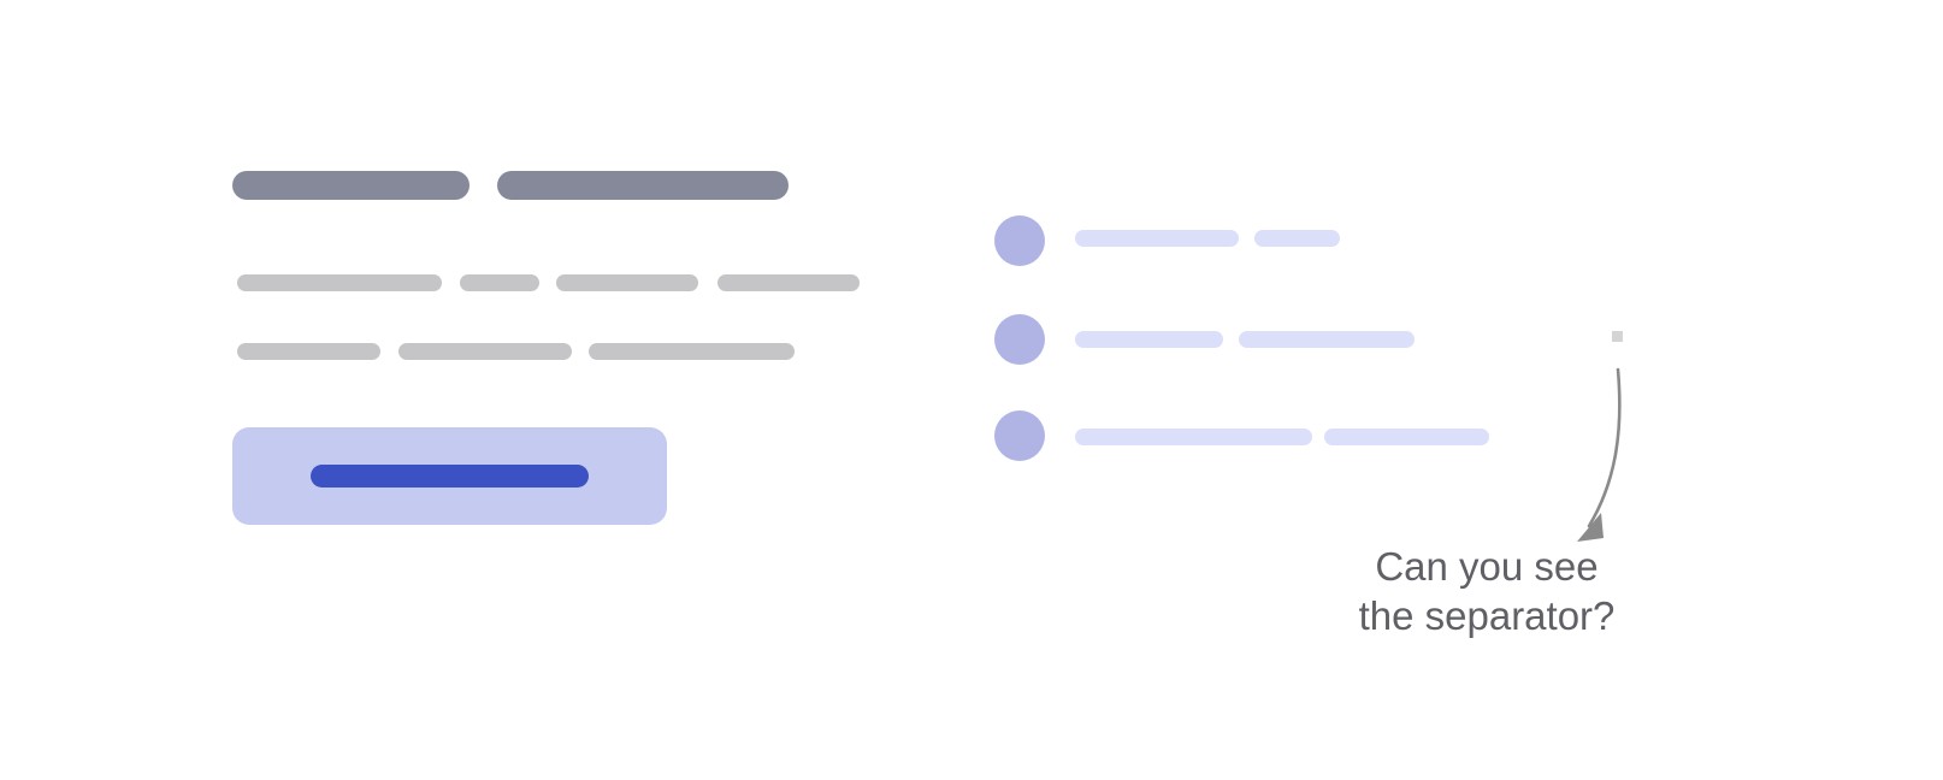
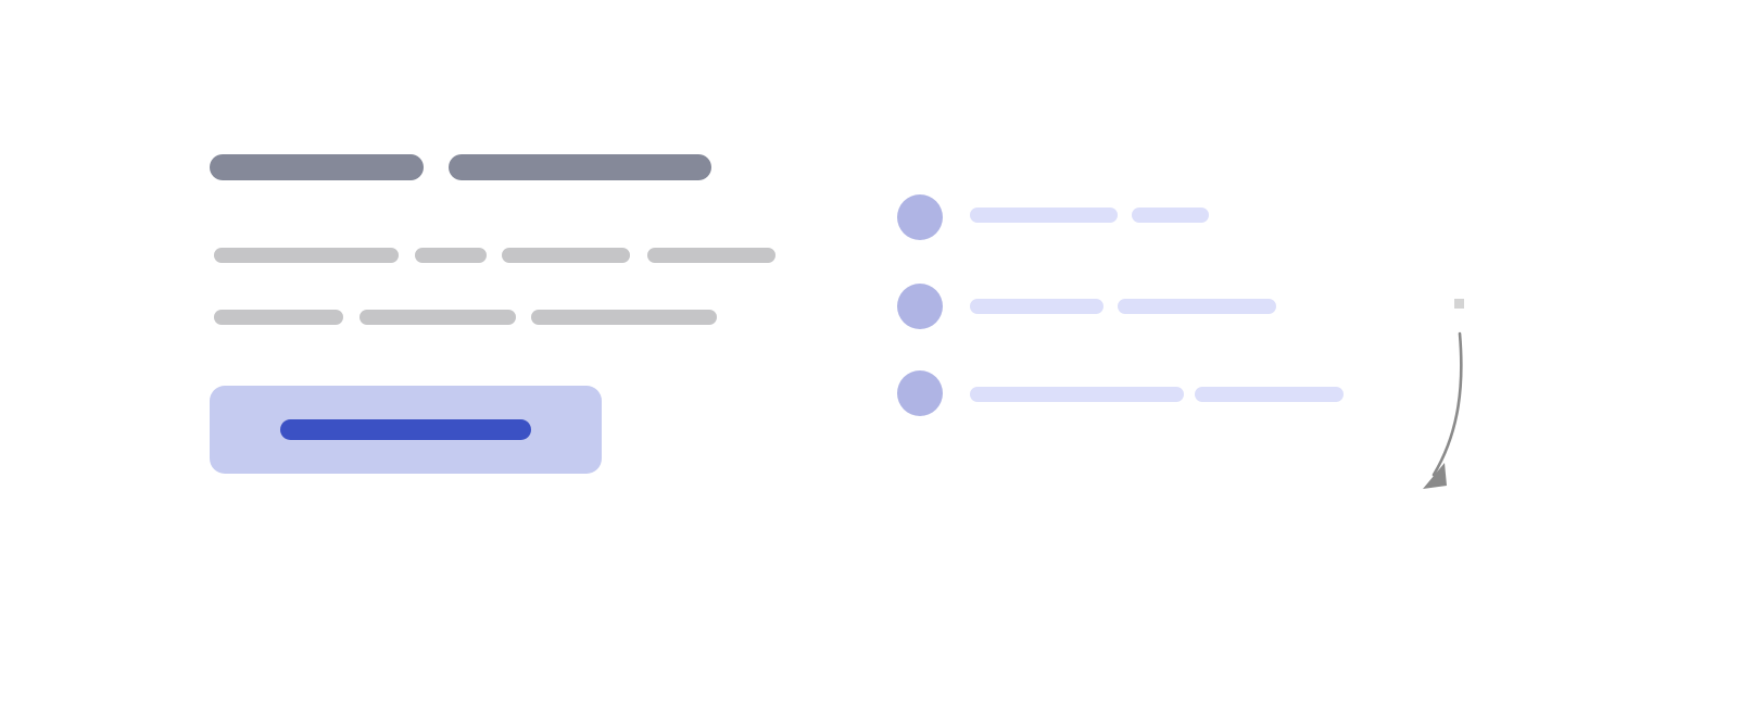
- Can you see
- the separator?
